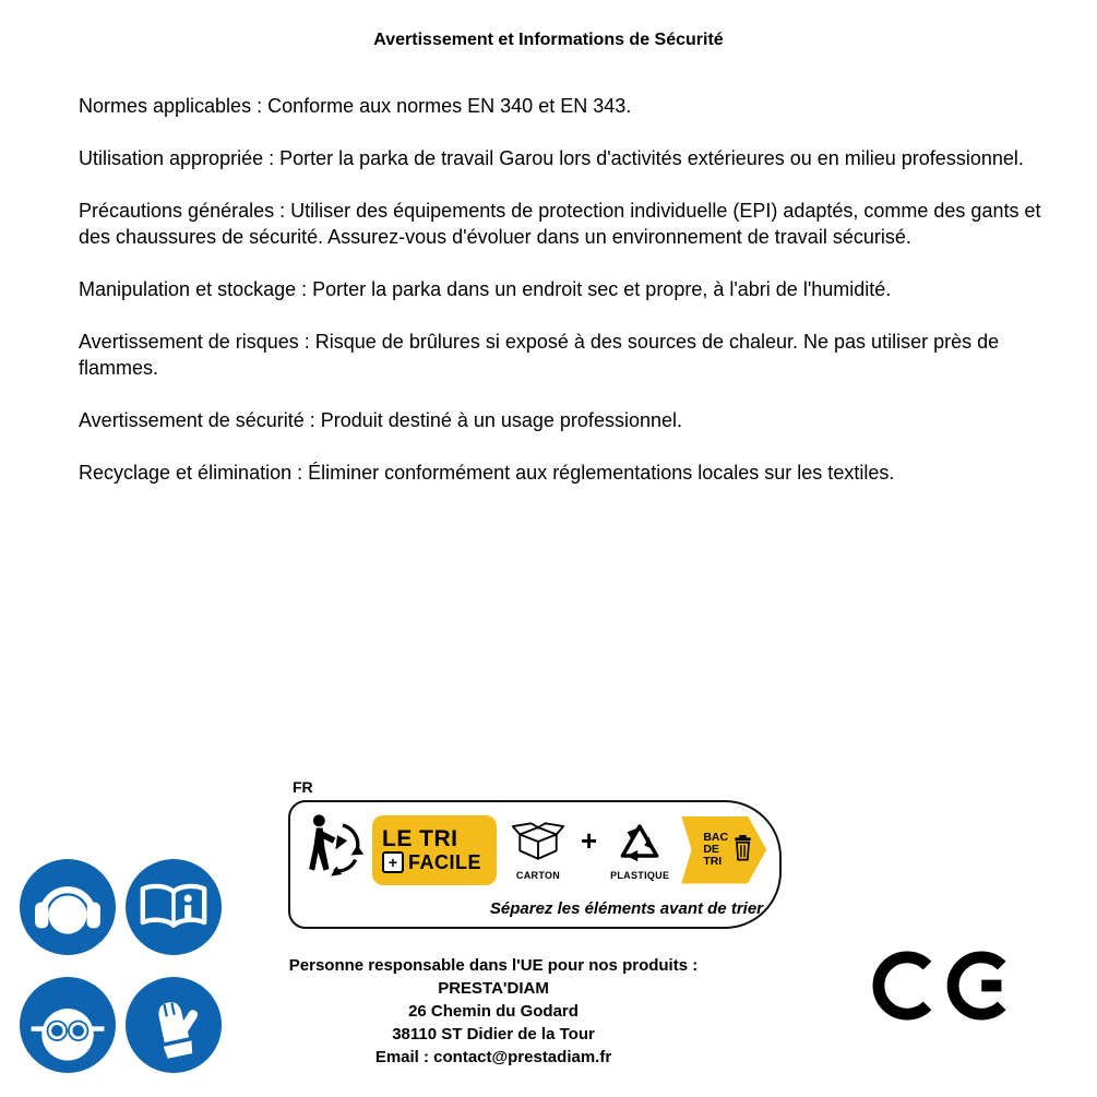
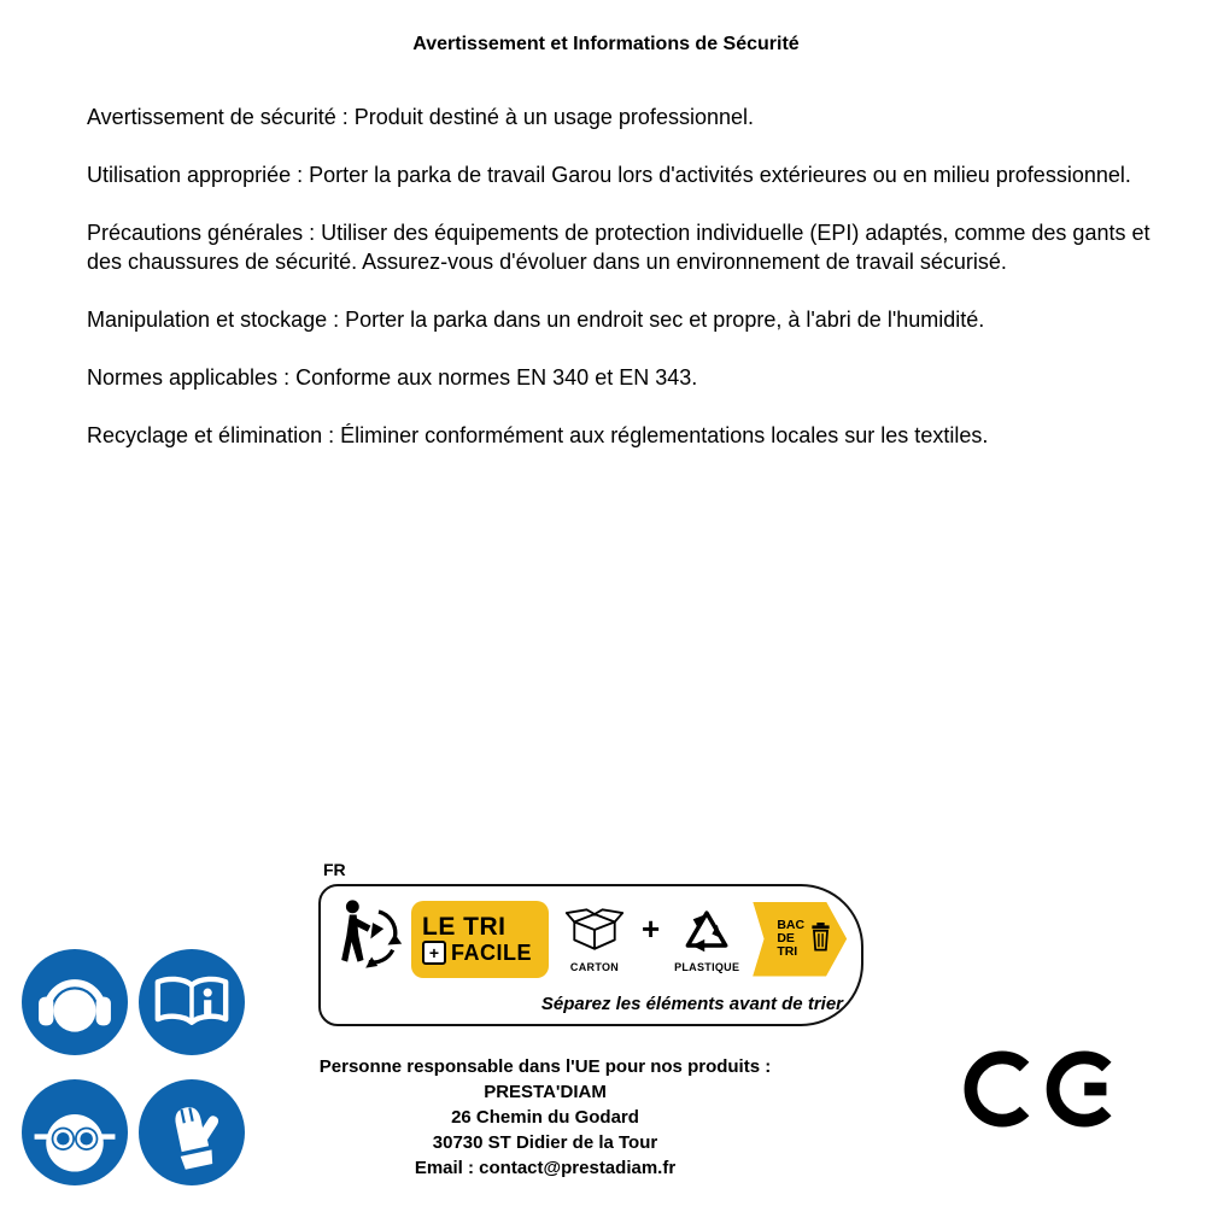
  Avertissement et Informations de Sécurité
- Normes applicables : Conforme aux normes EN 340 et EN 343.
+ Avertissement de sécurité : Produit destiné à un usage professionnel.
  Utilisation appropriée : Porter la parka de travail Garou lors d'activités extérieures ou en milieu professionnel.
  Précautions générales : Utiliser des équipements de protection individuelle (EPI) adaptés, comme des gants et des chaussures de sécurité. Assurez-vous d'évoluer dans un environnement de travail sécurisé.
  Manipulation et stockage : Porter la parka dans un endroit sec et propre, à l'abri de l'humidité.
- Avertissement de risques : Risque de brûlures si exposé à des sources de chaleur. Ne pas utiliser près de flammes.
- Avertissement de sécurité : Produit destiné à un usage professionnel.
+ Normes applicables : Conforme aux normes EN 340 et EN 343.
  Recyclage et élimination : Éliminer conformément aux réglementations locales sur les textiles.
  FR
  LE TRI
  +
  FACILE
  CARTON
  +
  PLASTIQUE
  BAC
  DE
  TRI
  Séparez les éléments avant de trier
  Personne responsable dans l'UE pour nos produits :
  PRESTA'DIAM
  26 Chemin du Godard
- 38110 ST Didier de la Tour
+ 30730 ST Didier de la Tour
  Email : contact@prestadiam.fr
